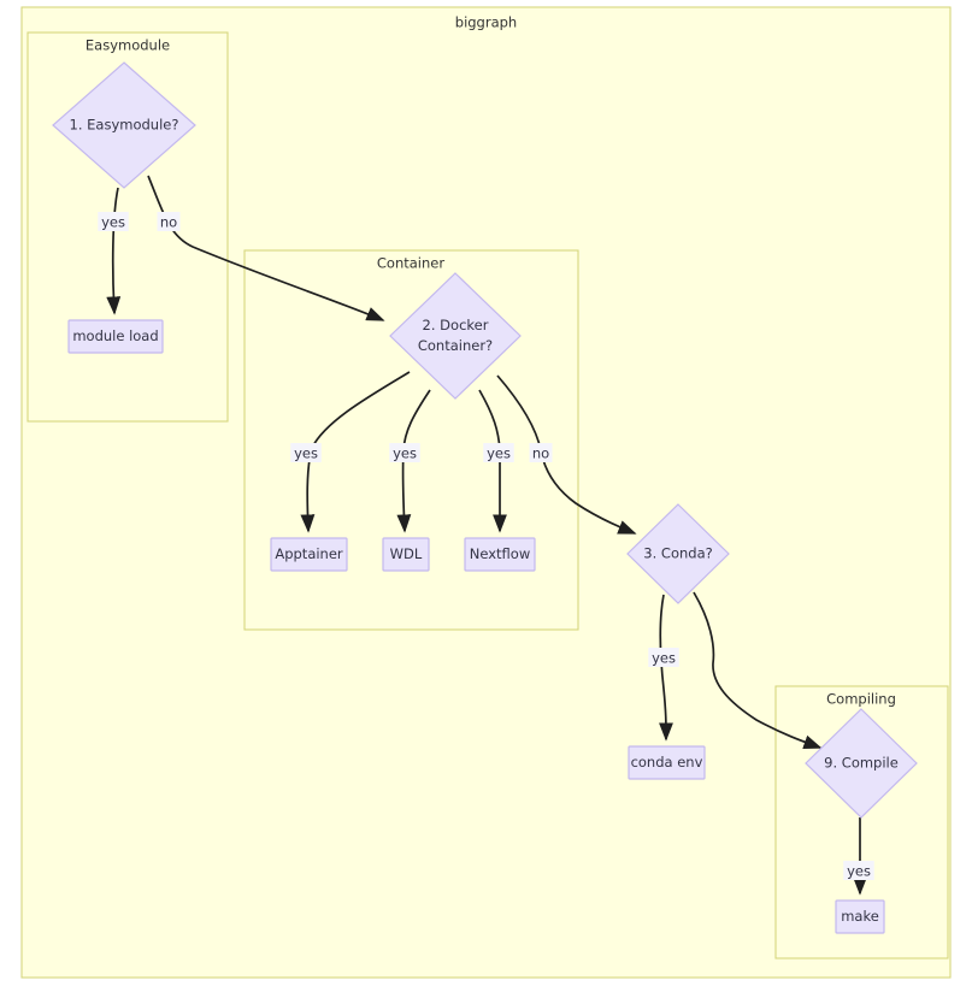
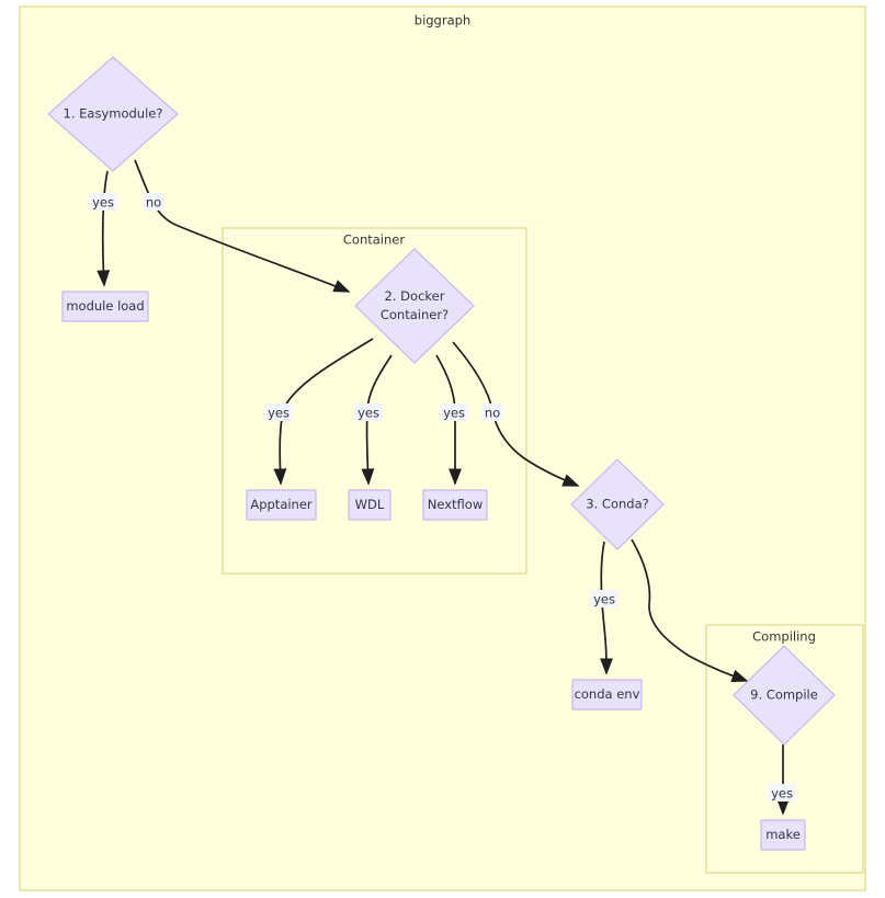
  biggraph
- Easymodule
  Container
  Compiling
  1. Easymodule?
  module load
  2. Docker
  Container?
  Apptainer
  WDL
  Nextflow
  3. Conda?
  conda env
  9. Compile
  make
  yes
  no
  yes
  yes
  yes
  no
  yes
  yes
